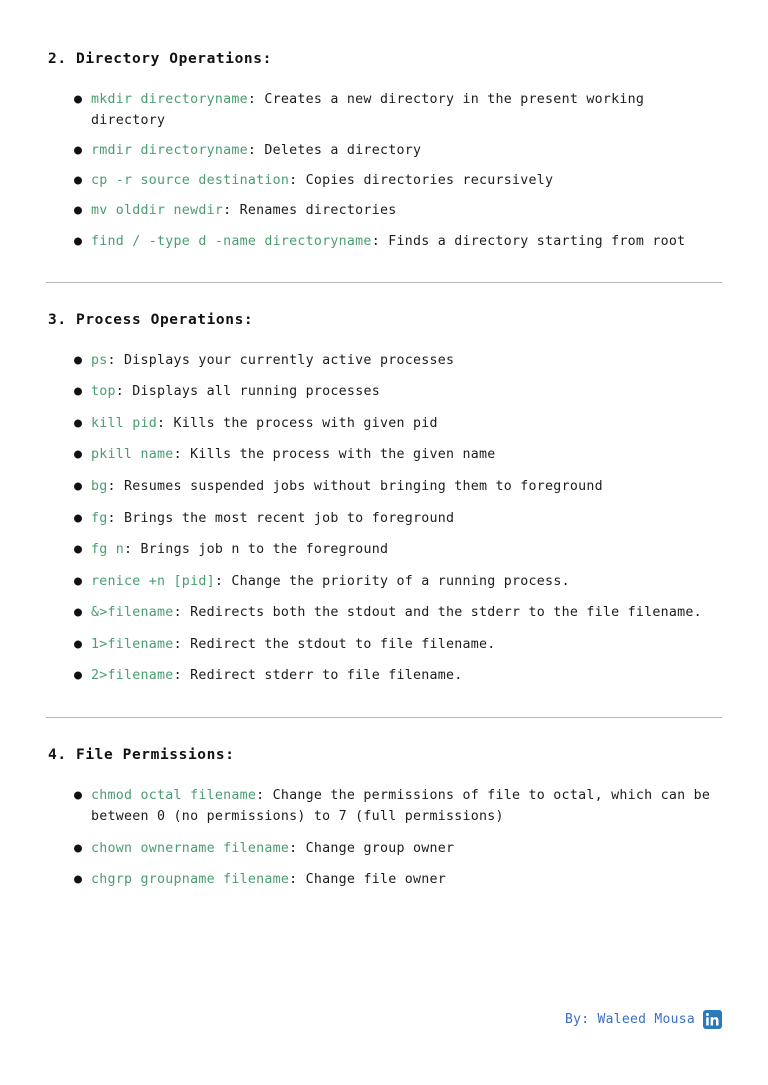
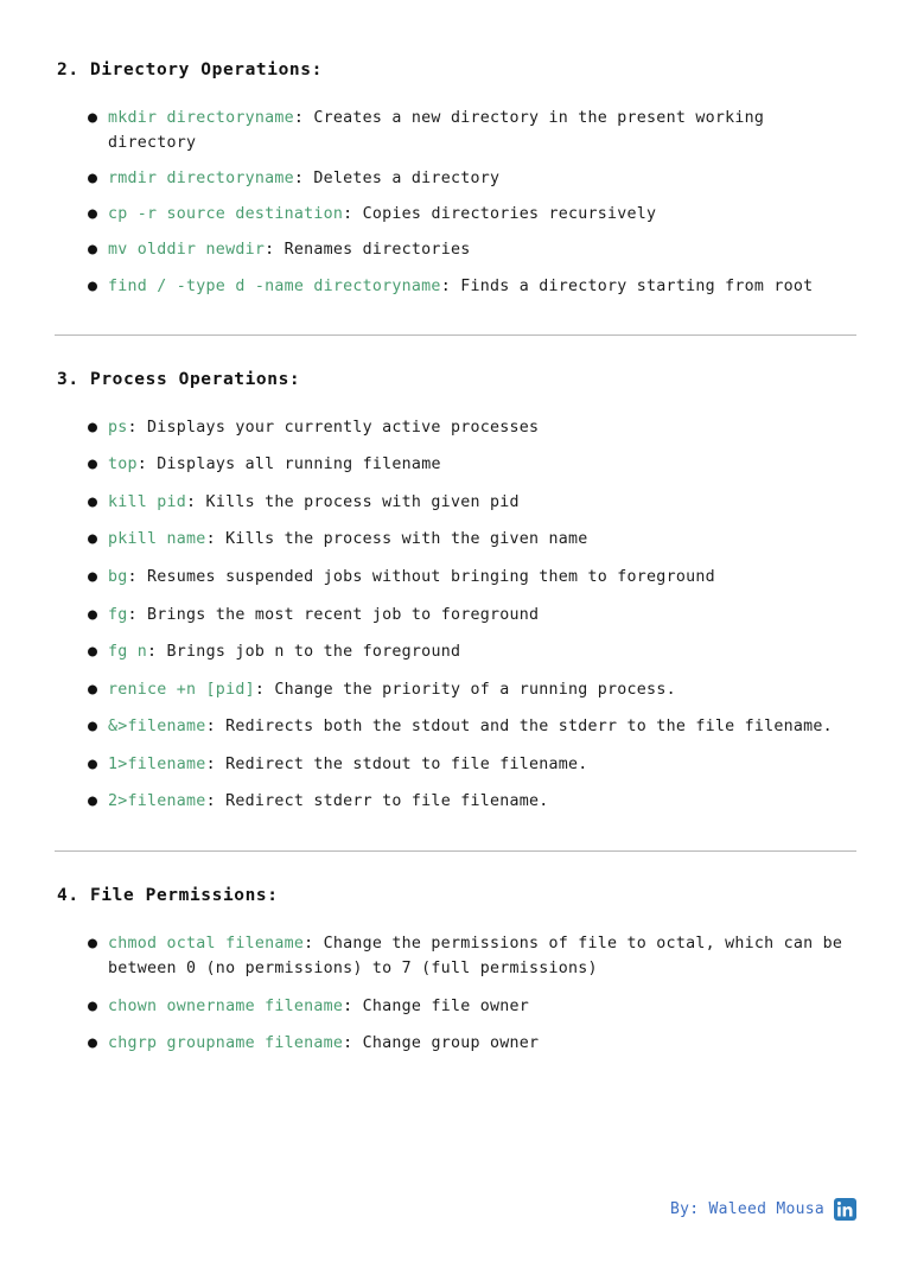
  2. Directory Operations:
  ●
  mkdir directoryname: Creates a new directory in the present working directory
  ●
  rmdir directoryname: Deletes a directory
  ●
  cp -r source destination: Copies directories recursively
  ●
  mv olddir newdir: Renames directories
  ●
  find / -type d -name directoryname: Finds a directory starting from root
  3. Process Operations:
  ●
  ps: Displays your currently active processes
  ●
- top: Displays all running processes
+ top: Displays all running filename
  ●
  kill pid: Kills the process with given pid
  ●
  pkill name: Kills the process with the given name
  ●
  bg: Resumes suspended jobs without bringing them to foreground
  ●
  fg: Brings the most recent job to foreground
  ●
  fg n: Brings job n to the foreground
  ●
  renice +n [pid]: Change the priority of a running process.
  ●
  &>filename: Redirects both the stdout and the stderr to the file filename.
  ●
  1>filename: Redirect the stdout to file filename.
  ●
  2>filename: Redirect stderr to file filename.
  4. File Permissions:
  ●
  chmod octal filename: Change the permissions of file to octal, which can be between 0 (no permissions) to 7 (full permissions)
  ●
- chown ownername filename: Change group owner
+ chown ownername filename: Change file owner
  ●
- chgrp groupname filename: Change file owner
+ chgrp groupname filename: Change group owner
  By: Waleed Mousa
